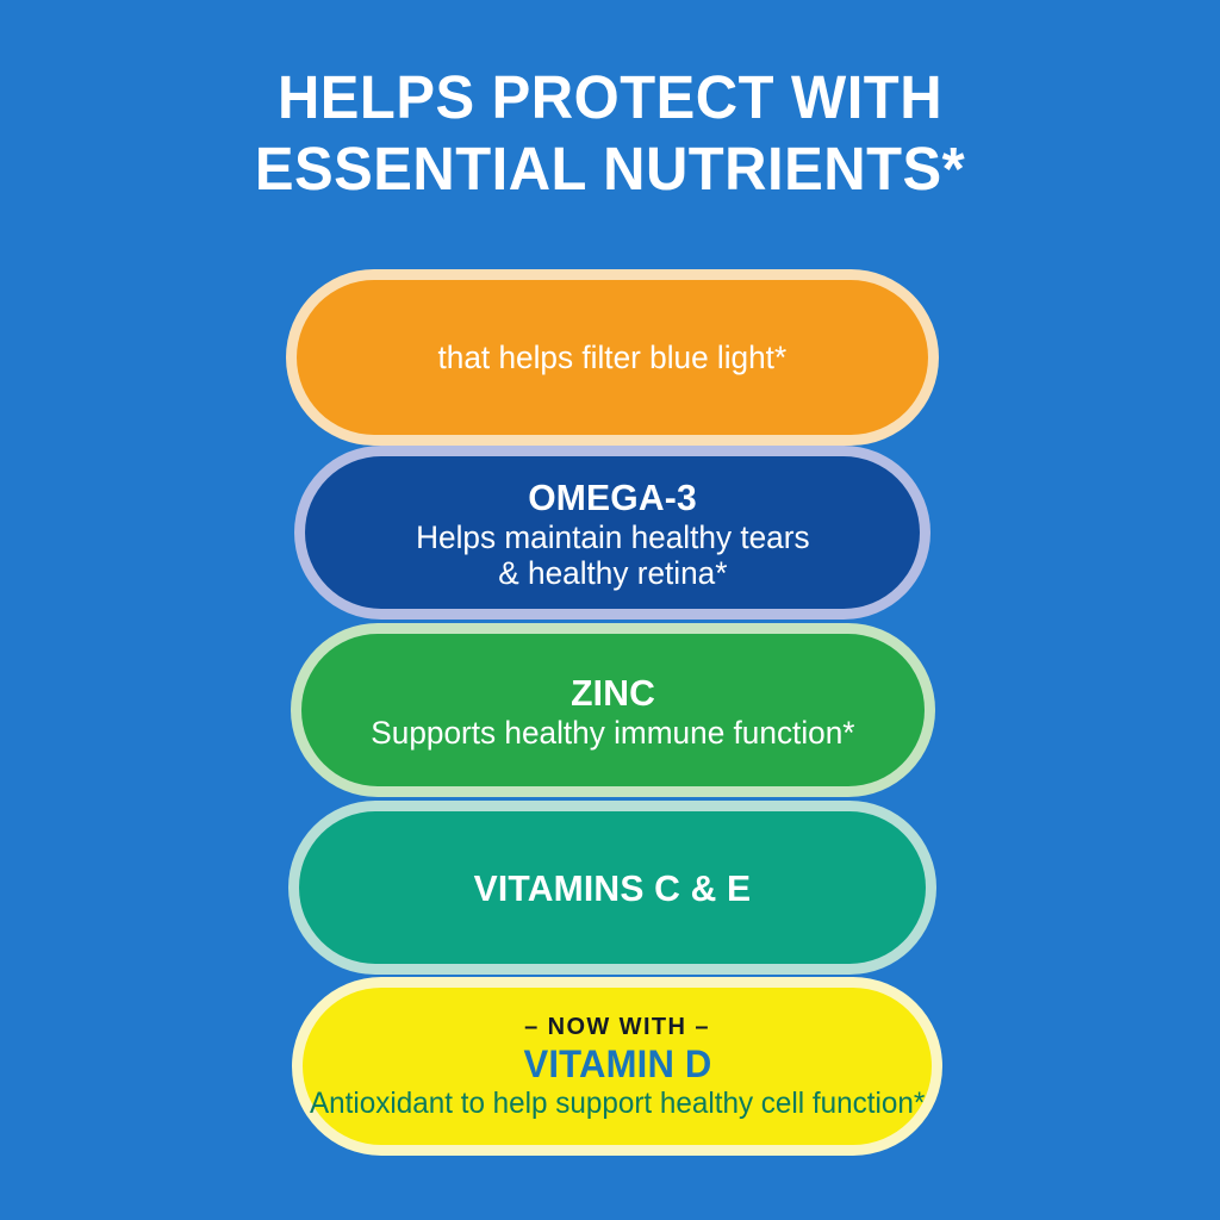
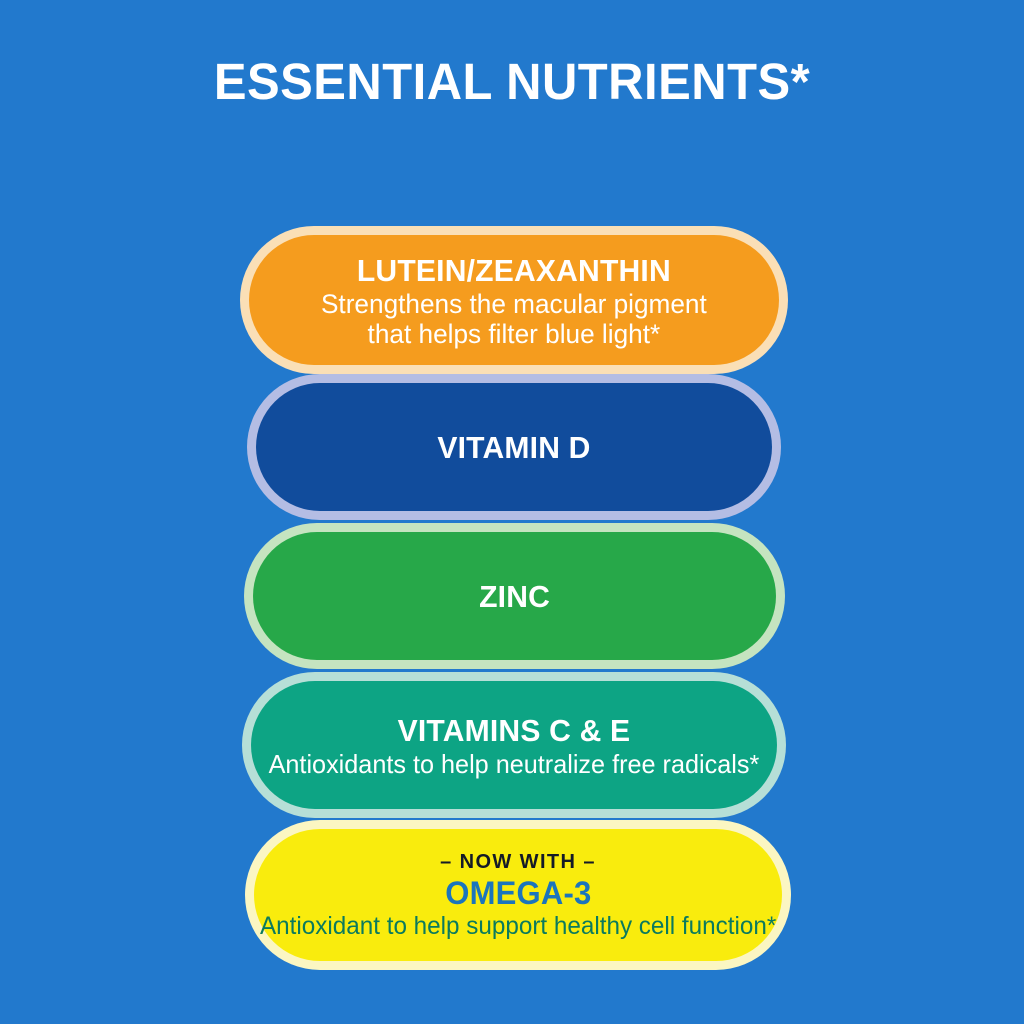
- HELPS PROTECT WITH
  ESSENTIAL NUTRIENTS*
+ LUTEIN/ZEAXANTHIN
+ Strengthens the macular pigment
  that helps filter blue light*
- OMEGA-3
+ VITAMIN D
- Helps maintain healthy tears
- & healthy retina*
  ZINC
- Supports healthy immune function*
  VITAMINS C & E
+ Antioxidants to help neutralize free radicals*
  – NOW WITH –
- VITAMIN D
+ OMEGA-3
  Antioxidant to help support healthy cell function*
